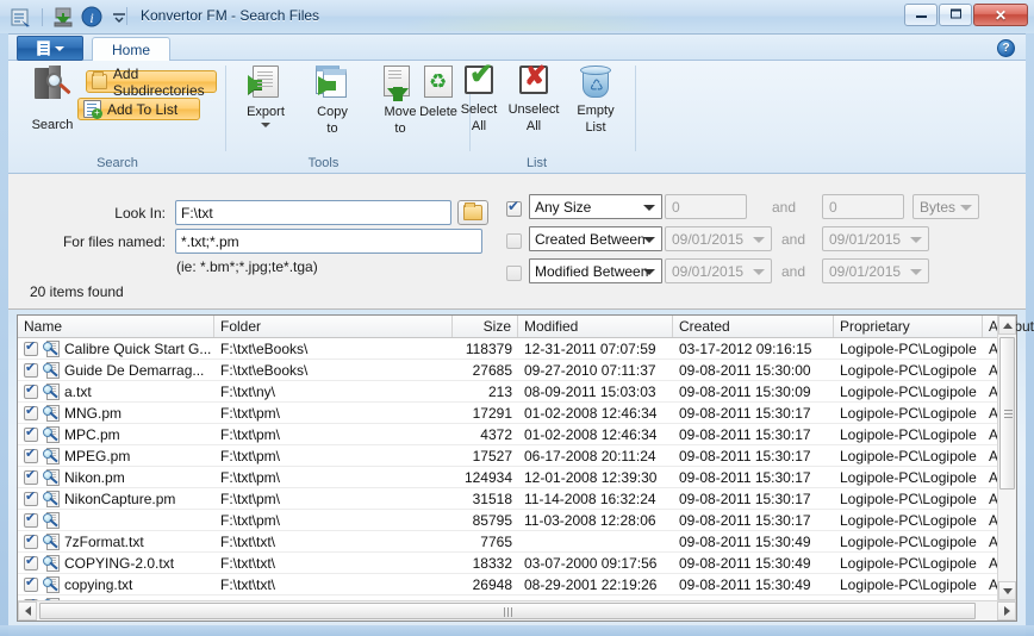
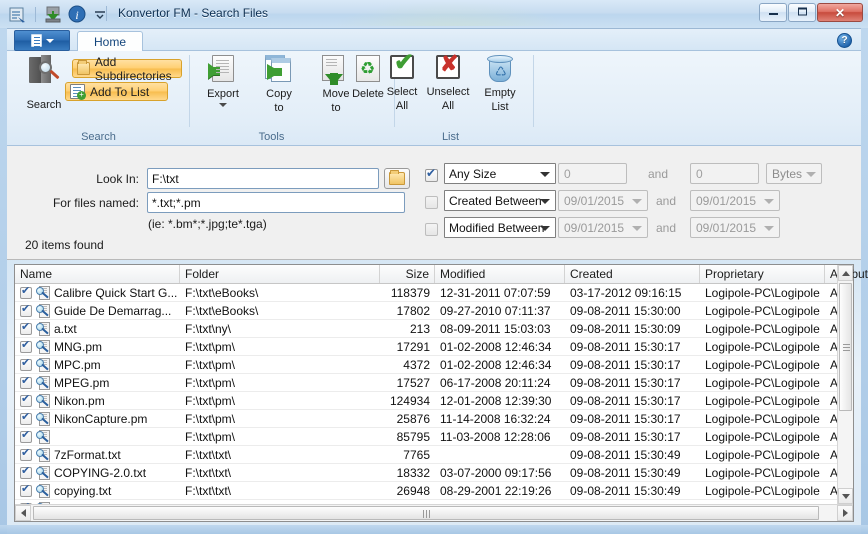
  i
  Konvertor FM - Search Files
  ✕
  Home
  ?
  Search
  Add Subdirectories
  +
  Add To List
  Search
  Export
  Copy
  to
  Move
  to
  ♻
  Delete
  Tools
  ✔
  Select
  All
  ✘
  Unselect
  All
  ♺
  Empty
  List
  List
  Look In:
  F:\txt
  For files named:
  *.txt;*.pm
  (ie: *.bm*;*.jpg;te*.tga)
  20 items found
  Any Size
  0
  and
  0
  Bytes
  Created Between
  09/01/2015
  and
  09/01/2015
  Modified Between
  09/01/2015
  and
  09/01/2015
  Name
  Folder
  Size
  Modified
  Created
  Proprietary
  Calibre Quick Start G...
  F:\txt\eBooks\
  118379
  12-31-2011 07:07:59
  03-17-2012 09:16:15
  Logipole-PC\Logipole
  Guide De Demarrag...
  F:\txt\eBooks\
- 27685
+ 17802
  09-27-2010 07:11:37
  09-08-2011 15:30:00
  Logipole-PC\Logipole
  a.txt
  F:\txt\ny\
  213
  08-09-2011 15:03:03
  09-08-2011 15:30:09
  Logipole-PC\Logipole
  MNG.pm
  F:\txt\pm\
  17291
  01-02-2008 12:46:34
  09-08-2011 15:30:17
  Logipole-PC\Logipole
  MPC.pm
  F:\txt\pm\
  4372
  01-02-2008 12:46:34
  09-08-2011 15:30:17
  Logipole-PC\Logipole
  MPEG.pm
  F:\txt\pm\
  17527
  06-17-2008 20:11:24
  09-08-2011 15:30:17
  Logipole-PC\Logipole
  Nikon.pm
  F:\txt\pm\
  124934
  12-01-2008 12:39:30
  09-08-2011 15:30:17
  Logipole-PC\Logipole
  NikonCapture.pm
  F:\txt\pm\
- 31518
+ 25876
  11-14-2008 16:32:24
  09-08-2011 15:30:17
  Logipole-PC\Logipole
  F:\txt\pm\
  85795
  11-03-2008 12:28:06
  09-08-2011 15:30:17
  Logipole-PC\Logipole
  7zFormat.txt
  F:\txt\txt\
  7765
  09-08-2011 15:30:49
  Logipole-PC\Logipole
  COPYING-2.0.txt
  F:\txt\txt\
  18332
  03-07-2000 09:17:56
  09-08-2011 15:30:49
  Logipole-PC\Logipole
  copying.txt
  F:\txt\txt\
  26948
  08-29-2001 22:19:26
  09-08-2011 15:30:49
  Logipole-PC\Logipole
